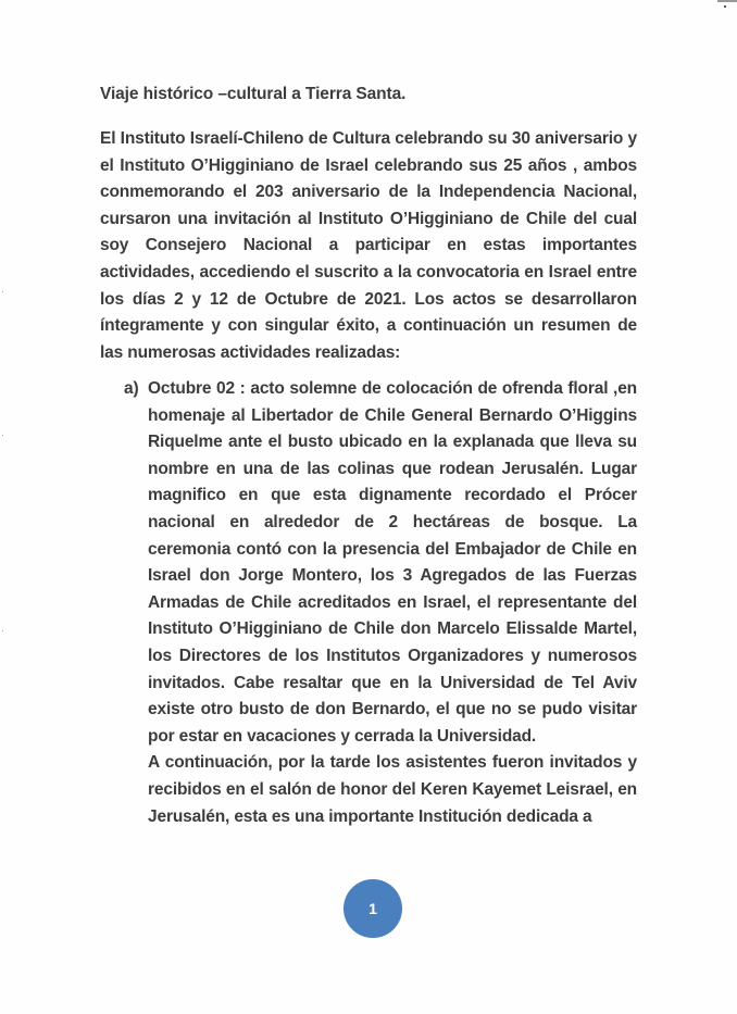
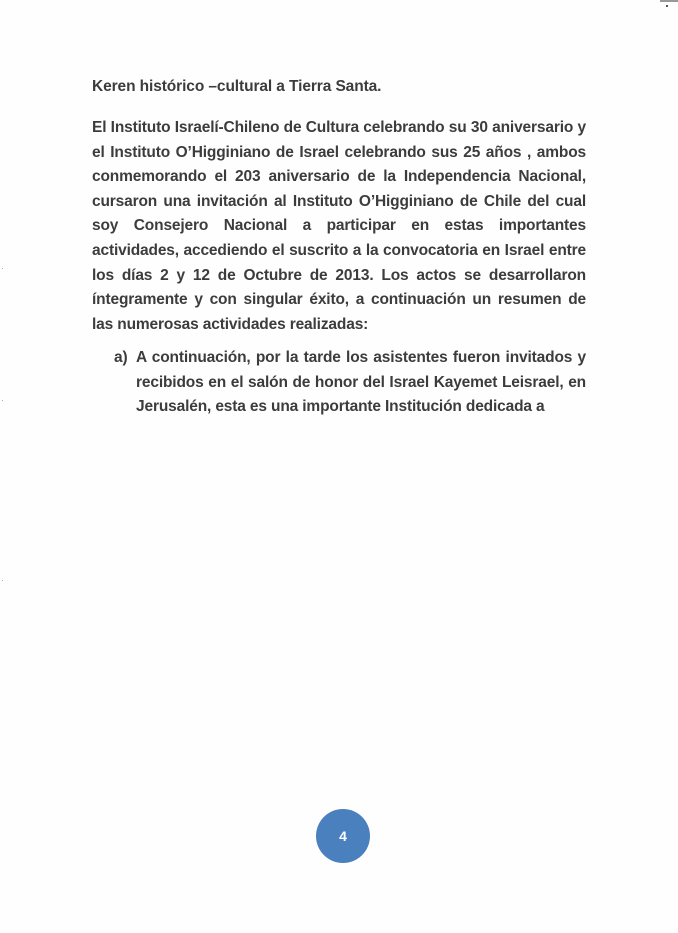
- Viaje histórico –cultural a Tierra Santa.
+ Keren histórico –cultural a Tierra Santa.
- El Instituto Israelí-Chileno de Cultura celebrando su 30 aniversario y el Instituto O’Higginiano de Israel celebrando sus 25 años , ambos conmemorando el 203 aniversario de la Independencia Nacional, cursaron una invitación al Instituto O’Higginiano de Chile del cual soy Consejero Nacional a participar en estas importantes actividades, accediendo el suscrito a la convocatoria en Israel entre los días 2 y 12 de Octubre de 2021. Los actos se desarrollaron íntegramente y con singular éxito, a continuación un resumen de las numerosas actividades realizadas:
+ El Instituto Israelí-Chileno de Cultura celebrando su 30 aniversario y el Instituto O’Higginiano de Israel celebrando sus 25 años , ambos conmemorando el 203 aniversario de la Independencia Nacional, cursaron una invitación al Instituto O’Higginiano de Chile del cual soy Consejero Nacional a participar en estas importantes actividades, accediendo el suscrito a la convocatoria en Israel entre los días 2 y 12 de Octubre de 2013. Los actos se desarrollaron íntegramente y con singular éxito, a continuación un resumen de las numerosas actividades realizadas:
  a)
- Octubre 02 : acto solemne de colocación de ofrenda floral ,en homenaje al Libertador de Chile General Bernardo O’Higgins Riquelme ante el busto ubicado en la explanada que lleva su nombre en una de las colinas que rodean Jerusalén. Lugar magnifico en que esta dignamente recordado el Prócer nacional en alrededor de 2 hectáreas de bosque. La ceremonia contó con la presencia del Embajador de Chile en Israel don Jorge Montero, los 3 Agregados de las Fuerzas Armadas de Chile acreditados en Israel, el representante del Instituto O’Higginiano de Chile don Marcelo Elissalde Martel, los Directores de los Institutos Organizadores y numerosos invitados. Cabe resaltar que en la Universidad de Tel Aviv existe otro busto de don Bernardo, el que no se pudo visitar por estar en vacaciones y cerrada la Universidad.
- A continuación, por la tarde los asistentes fueron invitados y recibidos en el salón de honor del Keren Kayemet Leisrael, en Jerusalén, esta es una importante Institución dedicada a
+ A continuación, por la tarde los asistentes fueron invitados y recibidos en el salón de honor del Israel Kayemet Leisrael, en Jerusalén, esta es una importante Institución dedicada a
- 1
+ 4
